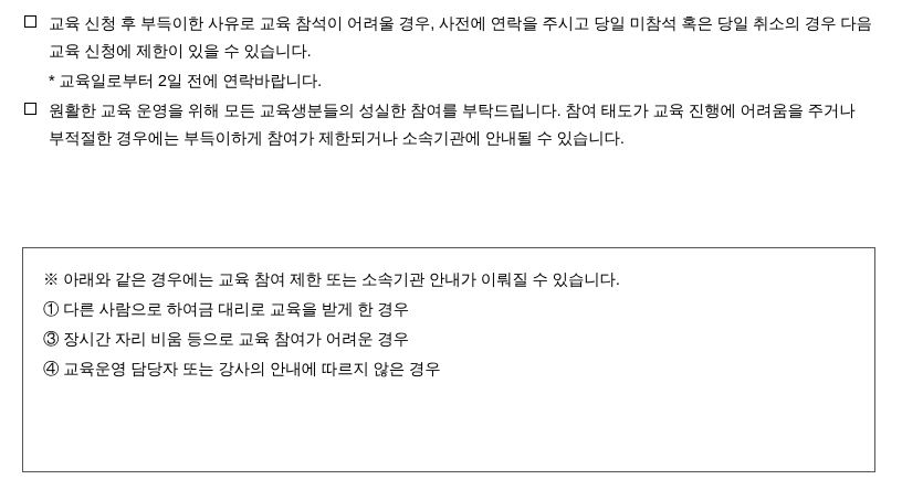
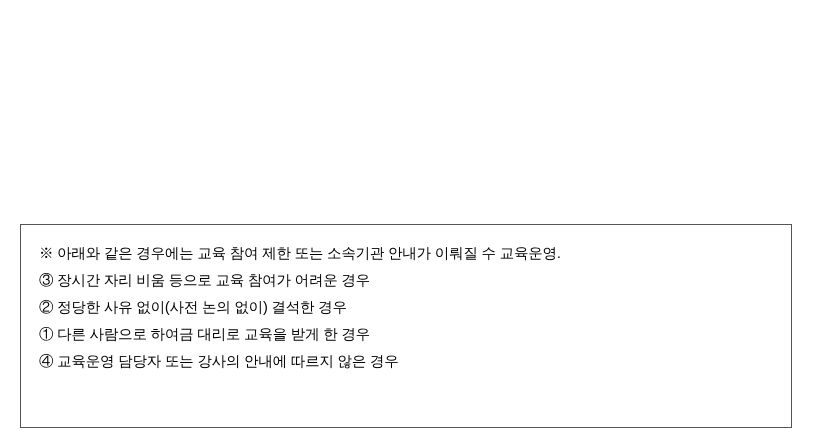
- 교육 신청 후 부득이한 사유로 교육 참석이 어려울 경우, 사전에 연락을 주시고 당일 미참석 혹은 당일 취소의 경우 다음 교육 신청에 제한이 있을 수 있습니다.
- * 교육일로부터 2일 전에 연락바랍니다.
- 원활한 교육 운영을 위해 모든 교육생분들의 성실한 참여를 부탁드립니다. 참여 태도가 교육 진행에 어려움을 주거나 부적절한 경우에는 부득이하게 참여가 제한되거나 소속기관에 안내될 수 있습니다.
- ※ 아래와 같은 경우에는 교육 참여 제한 또는 소속기관 안내가 이뤄질 수 있습니다.
+ ※ 아래와 같은 경우에는 교육 참여 제한 또는 소속기관 안내가 이뤄질 수 교육운영.
- ① 다른 사람으로 하여금 대리로 교육을 받게 한 경우
+ ③ 장시간 자리 비움 등으로 교육 참여가 어려운 경우
+ ② 정당한 사유 없이(사전 논의 없이) 결석한 경우
- ③ 장시간 자리 비움 등으로 교육 참여가 어려운 경우
+ ① 다른 사람으로 하여금 대리로 교육을 받게 한 경우
  ④ 교육운영 담당자 또는 강사의 안내에 따르지 않은 경우
